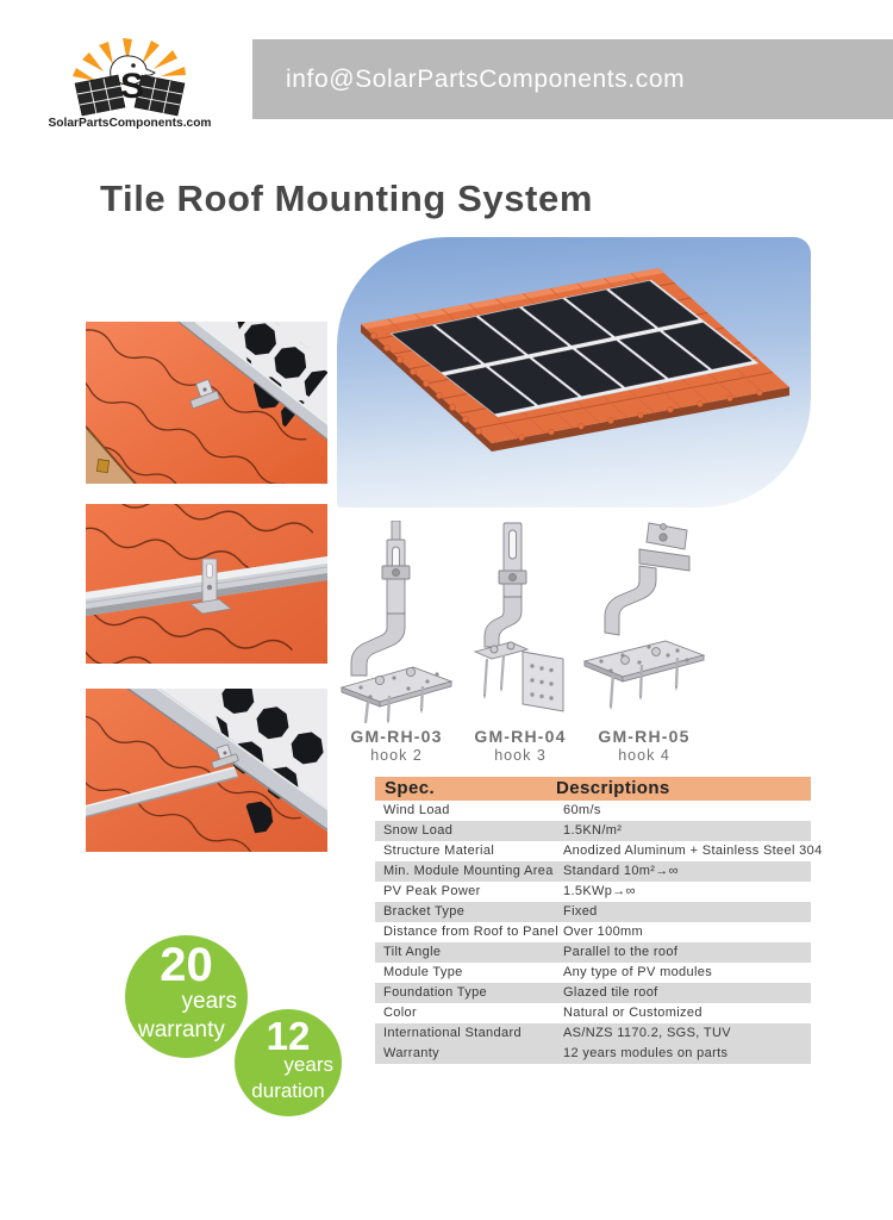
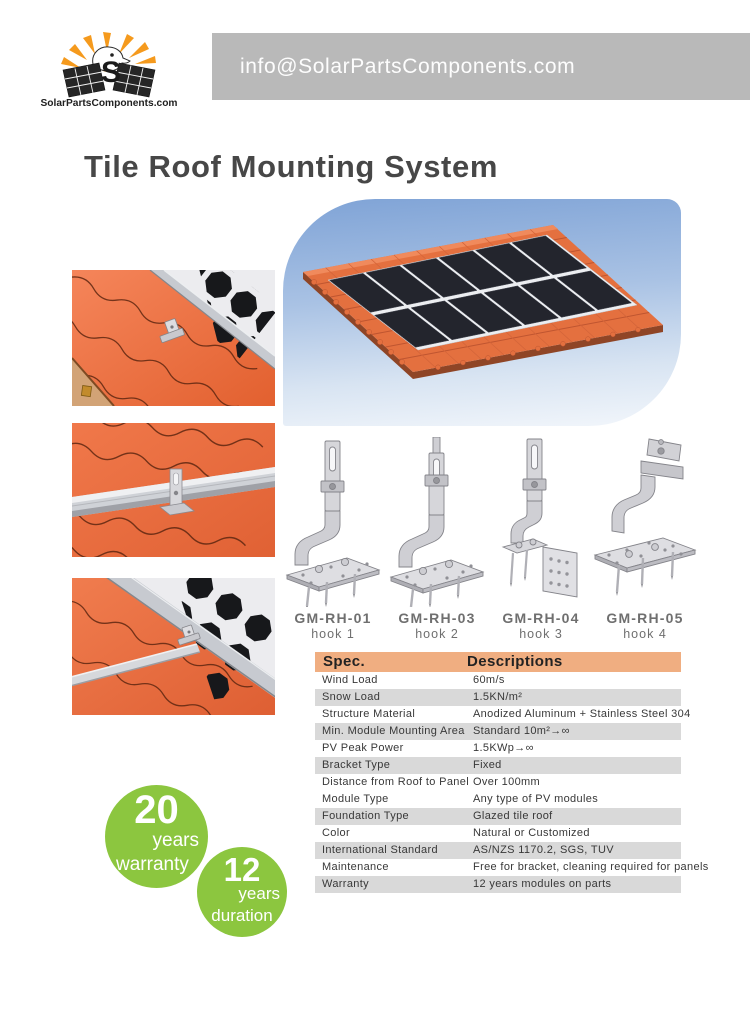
  S
  SolarPartsComponents.com
  info@SolarPartsComponents.com
  Tile Roof Mounting System
+ GM-RH-01
+ hook 1
  GM-RH-03
  hook 2
  GM-RH-04
  hook 3
  GM-RH-05
  hook 4
  Spec.
  Descriptions
  Wind Load
  60m/s
  Snow Load
  1.5KN/m²
  Structure Material
  Anodized Aluminum + Stainless Steel 304
  Min. Module Mounting Area
  Standard 10m²→∞
  PV Peak Power
  1.5KWp→∞
  Bracket Type
  Fixed
  Distance from Roof to Panel
  Over 100mm
- Tilt Angle
- Parallel to the roof
  Module Type
  Any type of PV modules
  Foundation Type
  Glazed tile roof
  Color
  Natural or Customized
  International Standard
  AS/NZS 1170.2, SGS, TUV
+ Maintenance
+ Free for bracket, cleaning required for panels
  Warranty
  12 years modules on parts
  20
  years
  warranty
  12
  years
  duration
